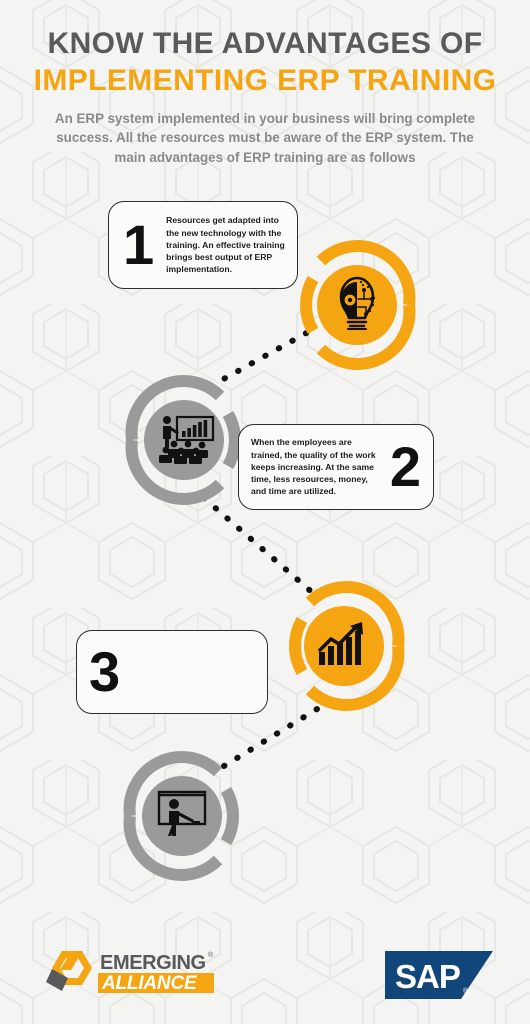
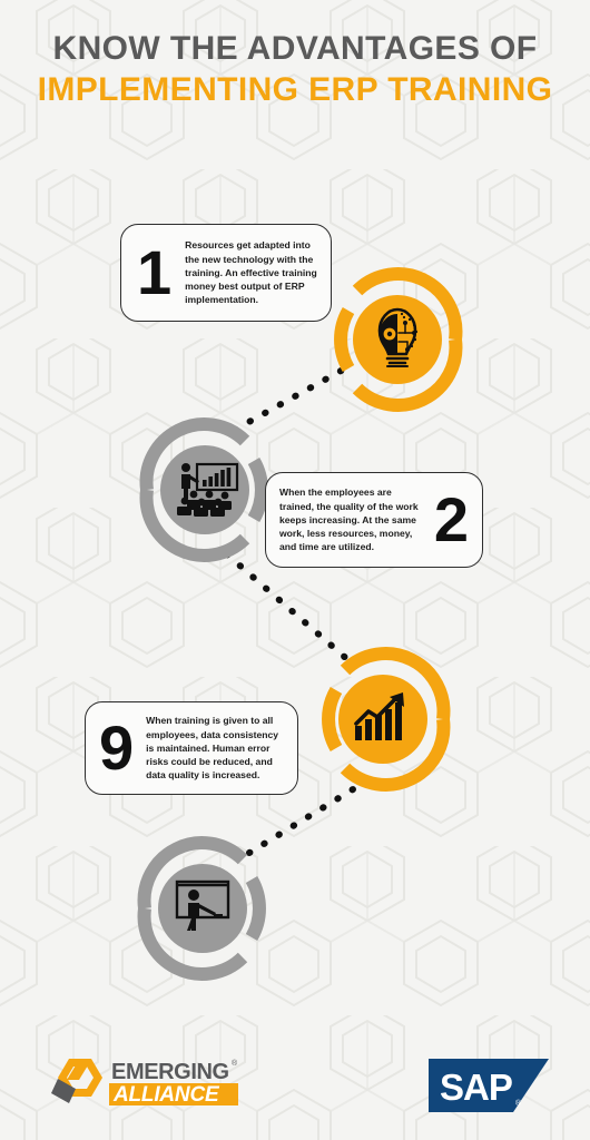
  KNOW THE ADVANTAGES OF
  IMPLEMENTING ERP TRAINING
- An ERP system implemented in your business will bring complete success. All the resources must be aware of the ERP system. The main advantages of ERP training are as follows
  1
- Resources get adapted into the new technology with the training. An effective training brings best output of ERP implementation.
+ Resources get adapted into the new technology with the training. An effective training money best output of ERP implementation.
  2
- When the employees are trained, the quality of the work keeps increasing. At the same time, less resources, money, and time are utilized.
+ When the employees are trained, the quality of the work keeps increasing. At the same work, less resources, money, and time are utilized.
- 3
+ 9
+ When training is given to all employees, data consistency is maintained. Human error risks could be reduced, and data quality is increased.
  EMERGING
  ALLIANCE
  SAP
